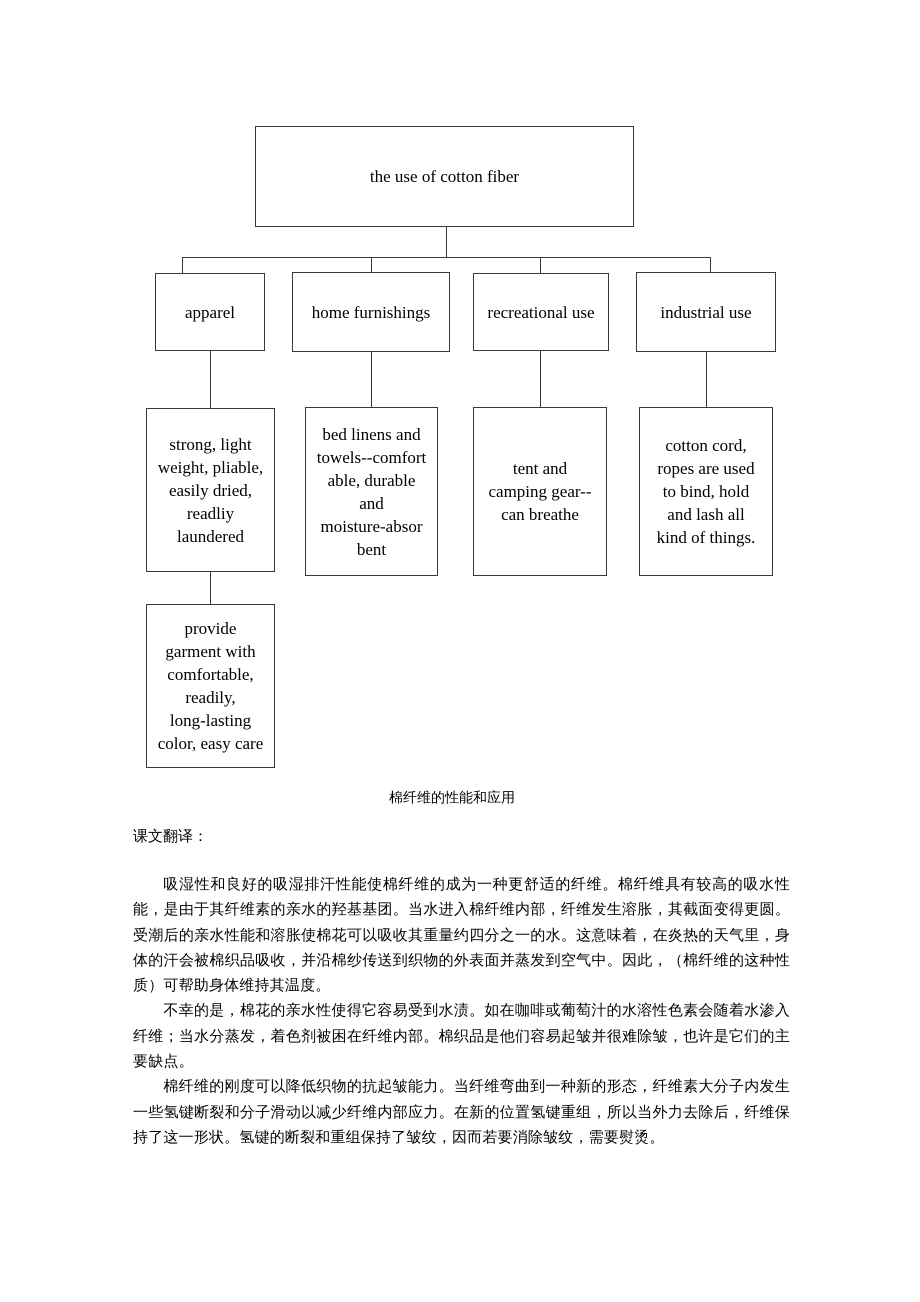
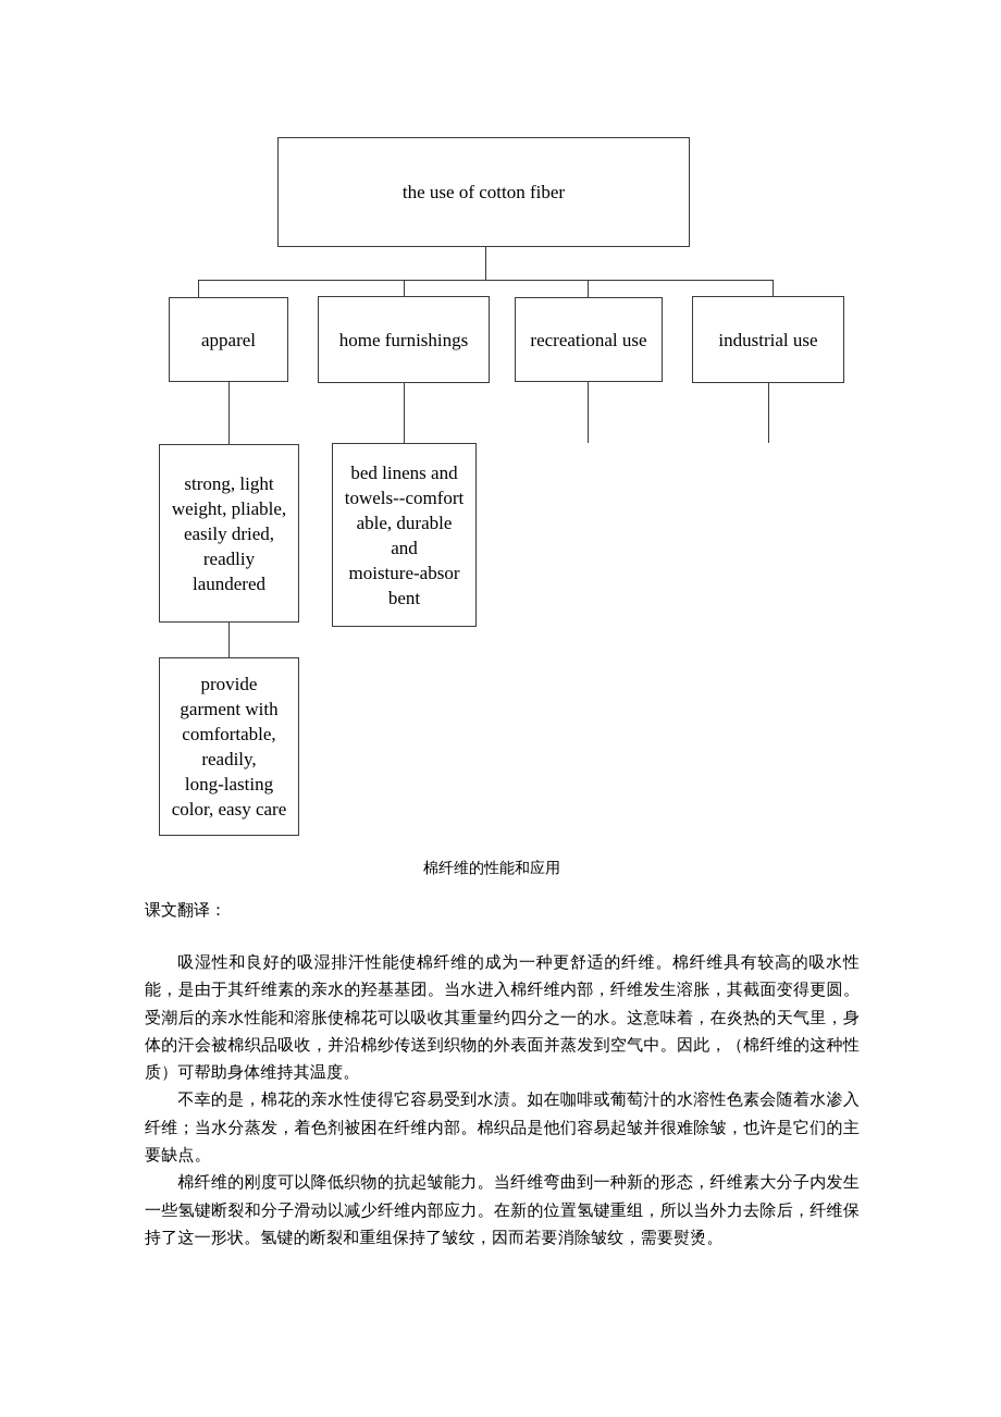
  the use of cotton fiber
  apparel
  home furnishings
  recreational use
  industrial use
  strong, light
  weight, pliable,
  easily dried,
  readliy
  laundered
  bed linens and
  towels--comfort
  able, durable
  and
  moisture-absor
  bent
- tent and
- camping gear--
- can breathe
- cotton cord,
- ropes are used
- to bind, hold
- and lash all
- kind of things.
  provide
  garment with
  comfortable,
  readily,
  long-lasting
  color, easy care
  棉纤维的性能和应用
  课文翻译：
  吸湿性和良好的吸湿排汗性能使棉纤维的成为一种更舒适的纤维。棉纤维具有较高的吸水性能，是由于其纤维素的亲水的羟基基团。当水进入棉纤维内部，纤维发生溶胀，其截面变得更圆。受潮后的亲水性能和溶胀使棉花可以吸收其重量约四分之一的水。这意味着，在炎热的天气里，身体的汗会被棉织品吸收，并沿棉纱传送到织物的外表面并蒸发到空气中。因此，（棉纤维的这种性质）可帮助身体维持其温度。
  不幸的是，棉花的亲水性使得它容易受到水渍。如在咖啡或葡萄汁的水溶性色素会随着水渗入纤维；当水分蒸发，着色剂被困在纤维内部。棉织品是他们容易起皱并很难除皱，也许是它们的主要缺点。
  棉纤维的刚度可以降低织物的抗起皱能力。当纤维弯曲到一种新的形态，纤维素大分子内发生一些氢键断裂和分子滑动以减少纤维内部应力。在新的位置氢键重组，所以当外力去除后，纤维保持了这一形状。氢键的断裂和重组保持了皱纹，因而若要消除皱纹，需要熨烫。
